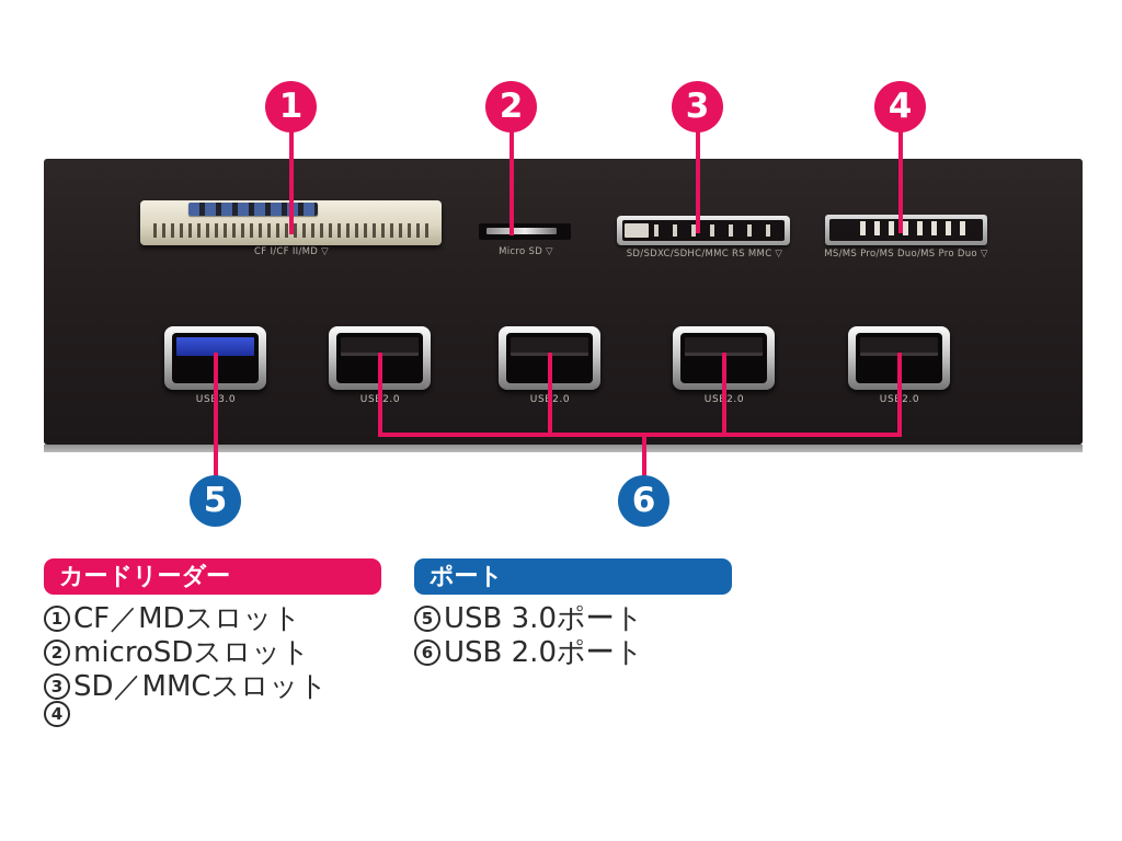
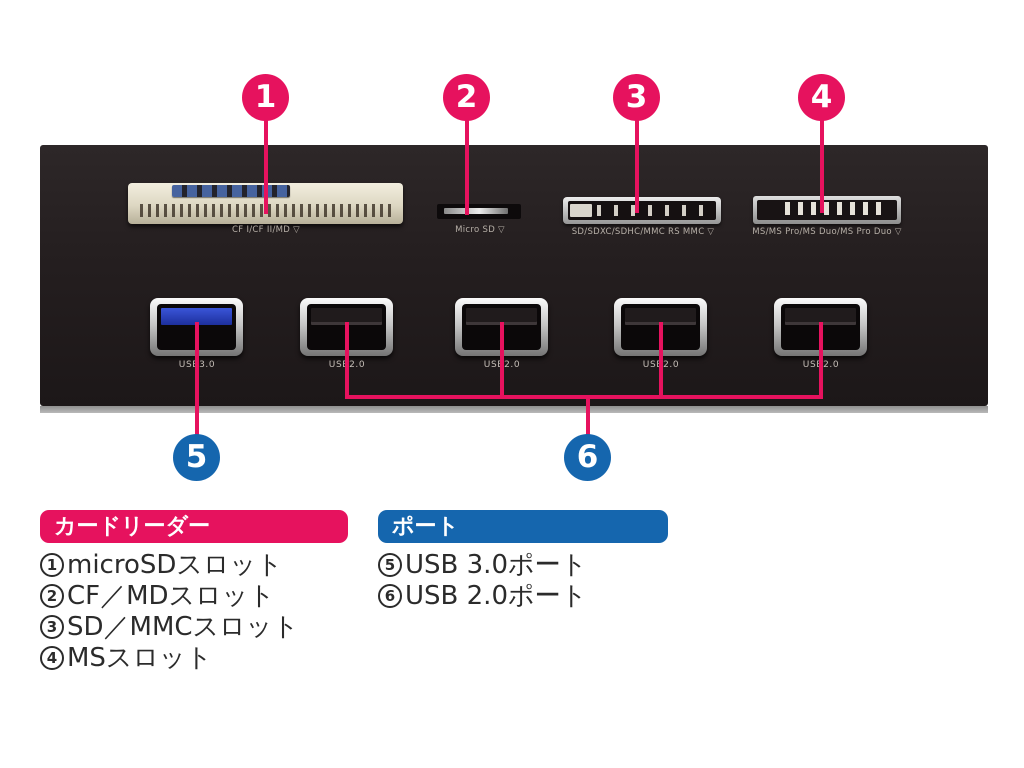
  1
  2
  3
  4
  CF I/CF II/MD ▽
  Micro SD ▽
  SD/SDXC/SDHC/MMC RS MMC ▽
  MS/MS Pro/MS Duo/MS Pro Duo ▽
  US3.0
  US2.0
  US2.0
  US2.0
  US2.0
  5
  6
  カードリーダー
  1
- CF／MDスロット
+ microSDスロット
  2
- microSDスロット
+ CF／MDスロット
  3
  SD／MMCスロット
  4
+ MSスロット
  ポート
  5
  USB 3.0ポート
  6
  USB 2.0ポート
